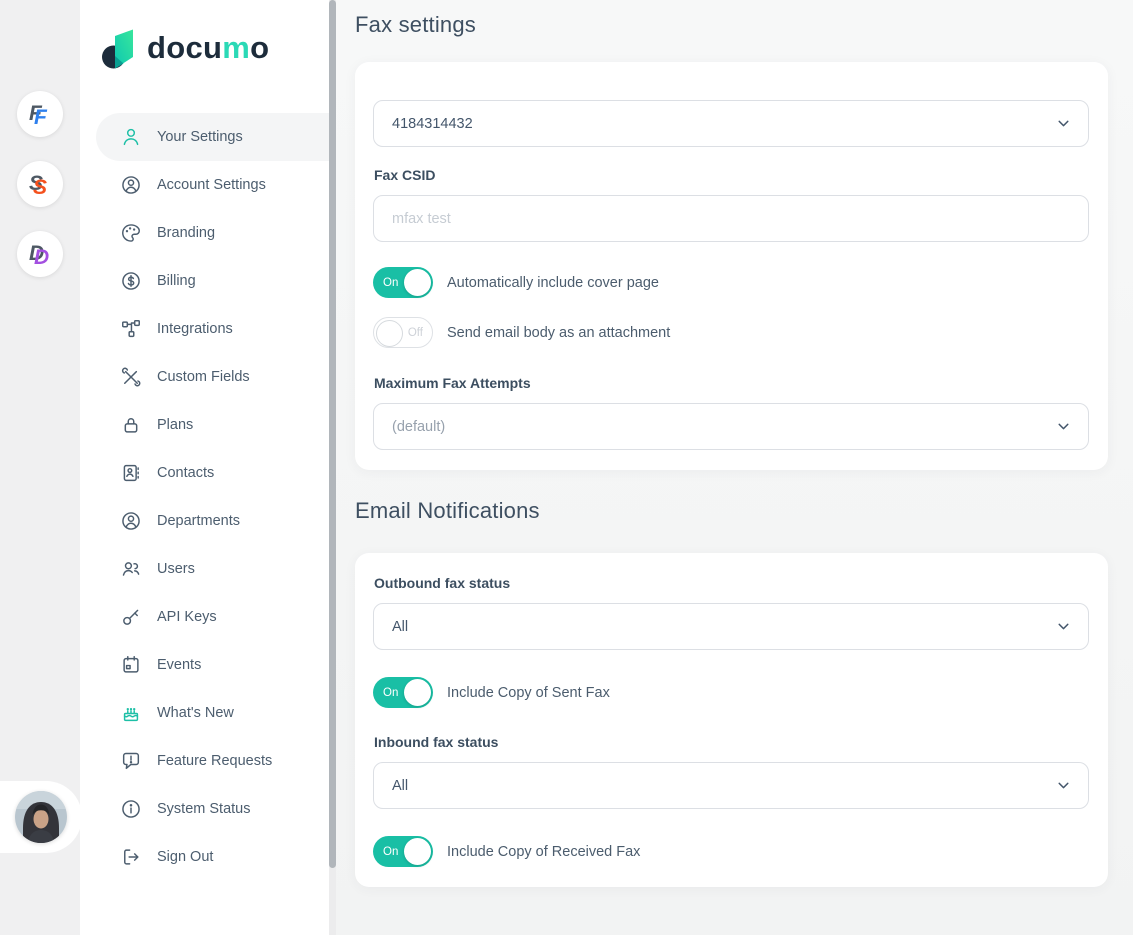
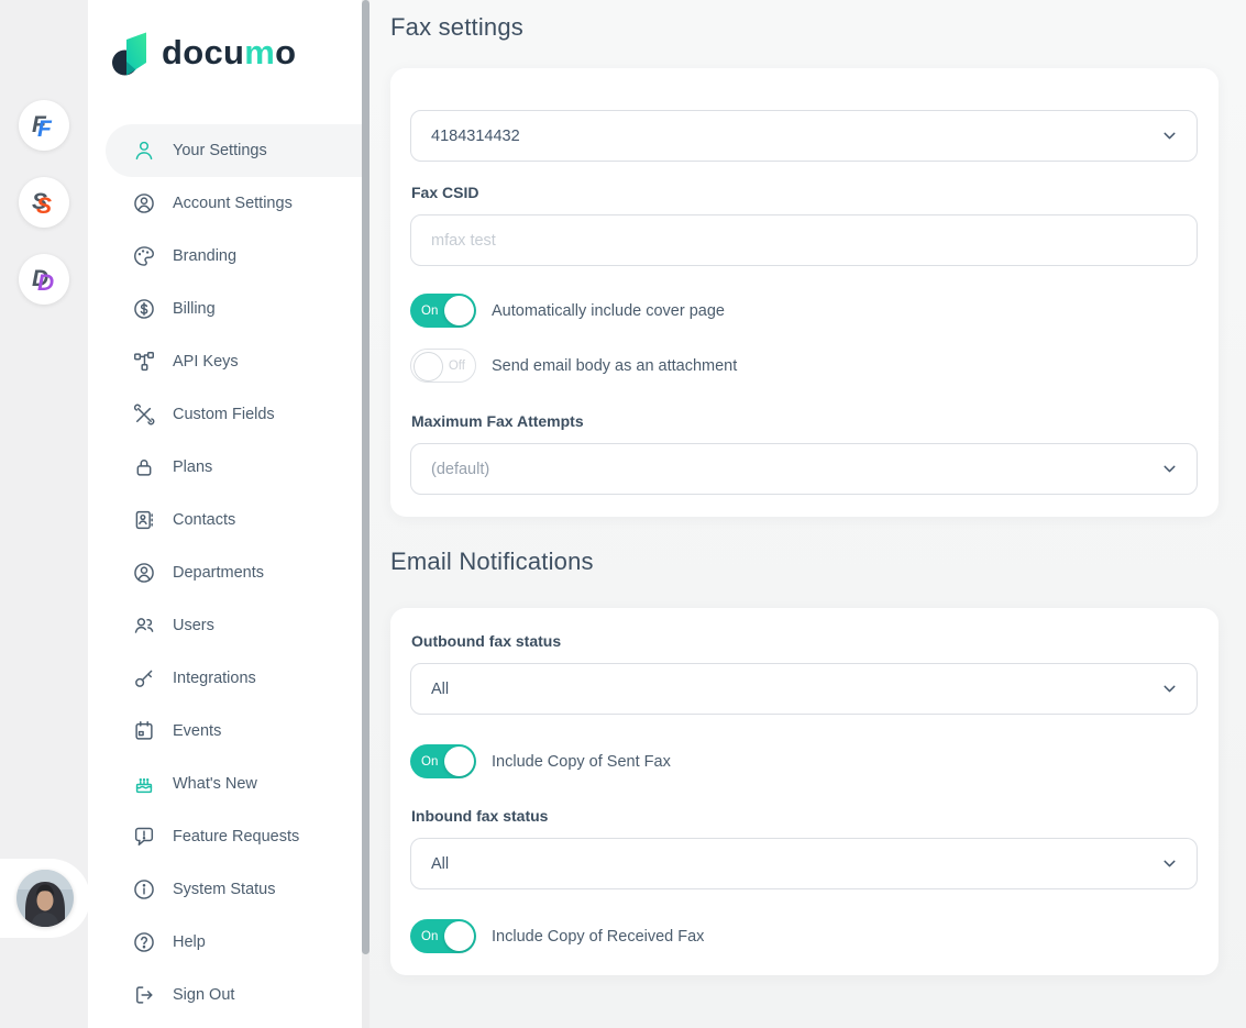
  F
  F
  S
  S
  D
  D
  documo
  Your Settings
  Account Settings
  Branding
  Billing
- Integrations
+ API Keys
  Custom Fields
  Plans
  Contacts
  Departments
  Users
- API Keys
+ Integrations
  Events
  What's New
  Feature Requests
  System Status
+ Help
  Sign Out
  Fax settings
  4184314432
  Fax CSID
  mfax test
  On
  Automatically include cover page
  Off
  Send email body as an attachment
  Maximum Fax Attempts
  (default)
  Email Notifications
  Outbound fax status
  All
  On
  Include Copy of Sent Fax
  Inbound fax status
  All
  On
  Include Copy of Received Fax
